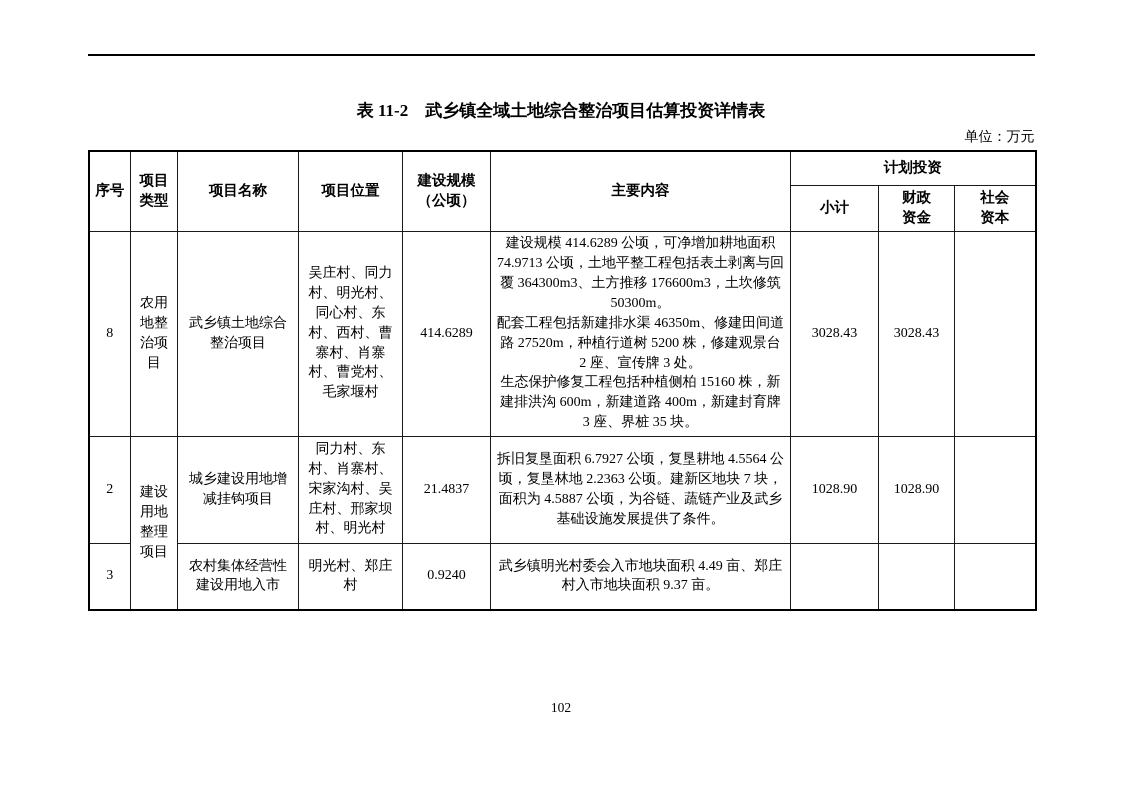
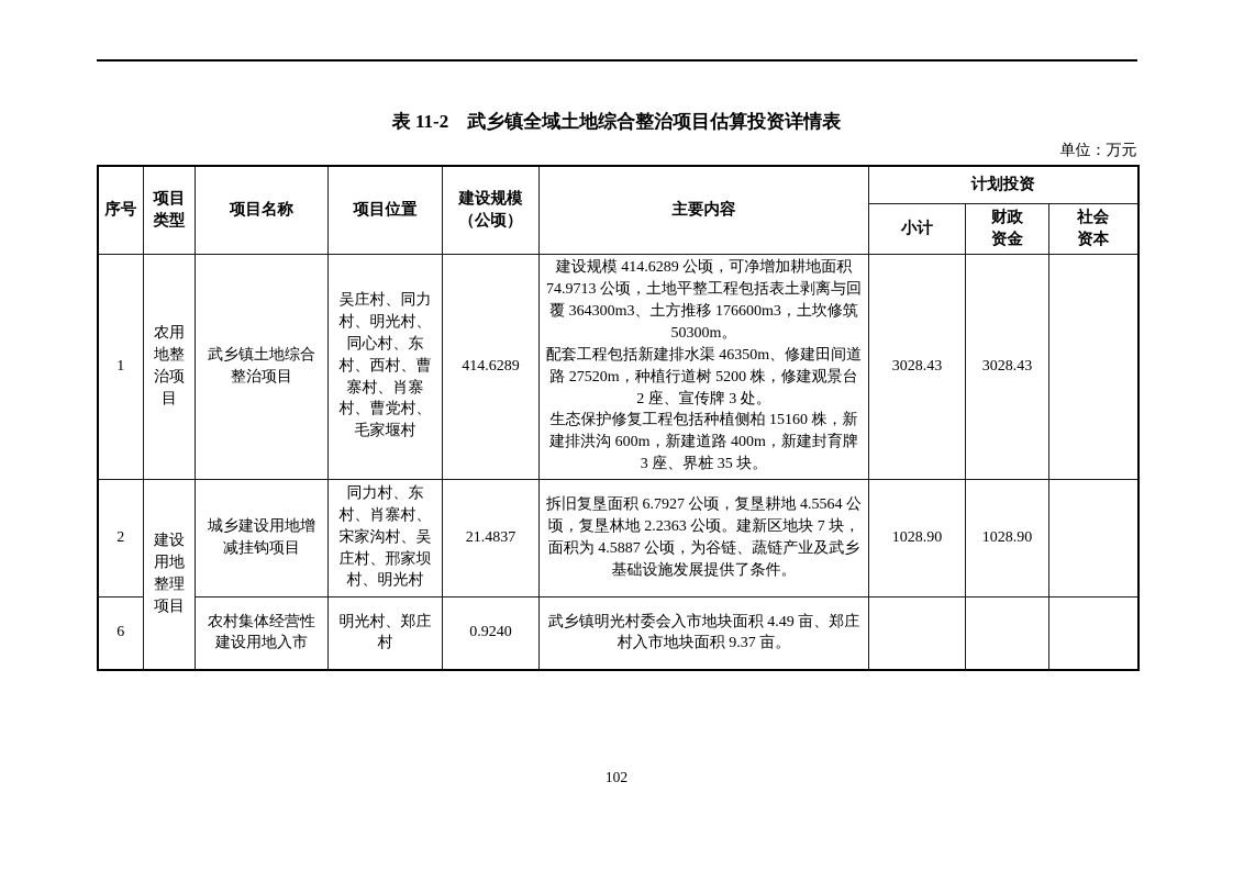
  表 11-2 武乡镇全域土地综合整治项目估算投资详情表
  单位：万元
  序号	项目 类型	项目名称	项目位置	建设规模 （公顷）	主要内容	计划投资
  小计	财政 资金	社会 资本
- 8	农用地整治项目	武乡镇土地综合整治项目	吴庄村、同力村、明光村、同心村、东村、西村、曹寨村、肖寨村、曹党村、毛家堰村	414.6289	建设规模 414.6289 公顷，可净增加耕地面积 74.9713 公顷，土地平整工程包括表土剥离与回覆 364300m3、土方推移 176600m3，土坎修筑 50300m。 配套工程包括新建排水渠 46350m、修建田间道路 27520m，种植行道树 5200 株，修建观景台 2 座、宣传牌 3 处。 生态保护修复工程包括种植侧柏 15160 株，新建排洪沟 600m，新建道路 400m，新建封育牌 3 座、界桩 35 块。	3028.43	3028.43
+ 1	农用地整治项目	武乡镇土地综合整治项目	吴庄村、同力村、明光村、同心村、东村、西村、曹寨村、肖寨村、曹党村、毛家堰村	414.6289	建设规模 414.6289 公顷，可净增加耕地面积 74.9713 公顷，土地平整工程包括表土剥离与回覆 364300m3、土方推移 176600m3，土坎修筑 50300m。 配套工程包括新建排水渠 46350m、修建田间道路 27520m，种植行道树 5200 株，修建观景台 2 座、宣传牌 3 处。 生态保护修复工程包括种植侧柏 15160 株，新建排洪沟 600m，新建道路 400m，新建封育牌 3 座、界桩 35 块。	3028.43	3028.43
  2	建设用地整理项目	城乡建设用地增减挂钩项目	同力村、东村、肖寨村、宋家沟村、吴庄村、邢家坝村、明光村	21.4837	拆旧复垦面积 6.7927 公顷，复垦耕地 4.5564 公顷，复垦林地 2.2363 公顷。建新区地块 7 块，面积为 4.5887 公顷，为谷链、蔬链产业及武乡基础设施发展提供了条件。	1028.90	1028.90
- 3	农村集体经营性建设用地入市	明光村、郑庄村	0.9240	武乡镇明光村委会入市地块面积 4.49 亩、郑庄村入市地块面积 9.37 亩。
+ 6	农村集体经营性建设用地入市	明光村、郑庄村	0.9240	武乡镇明光村委会入市地块面积 4.49 亩、郑庄村入市地块面积 9.37 亩。
  102
